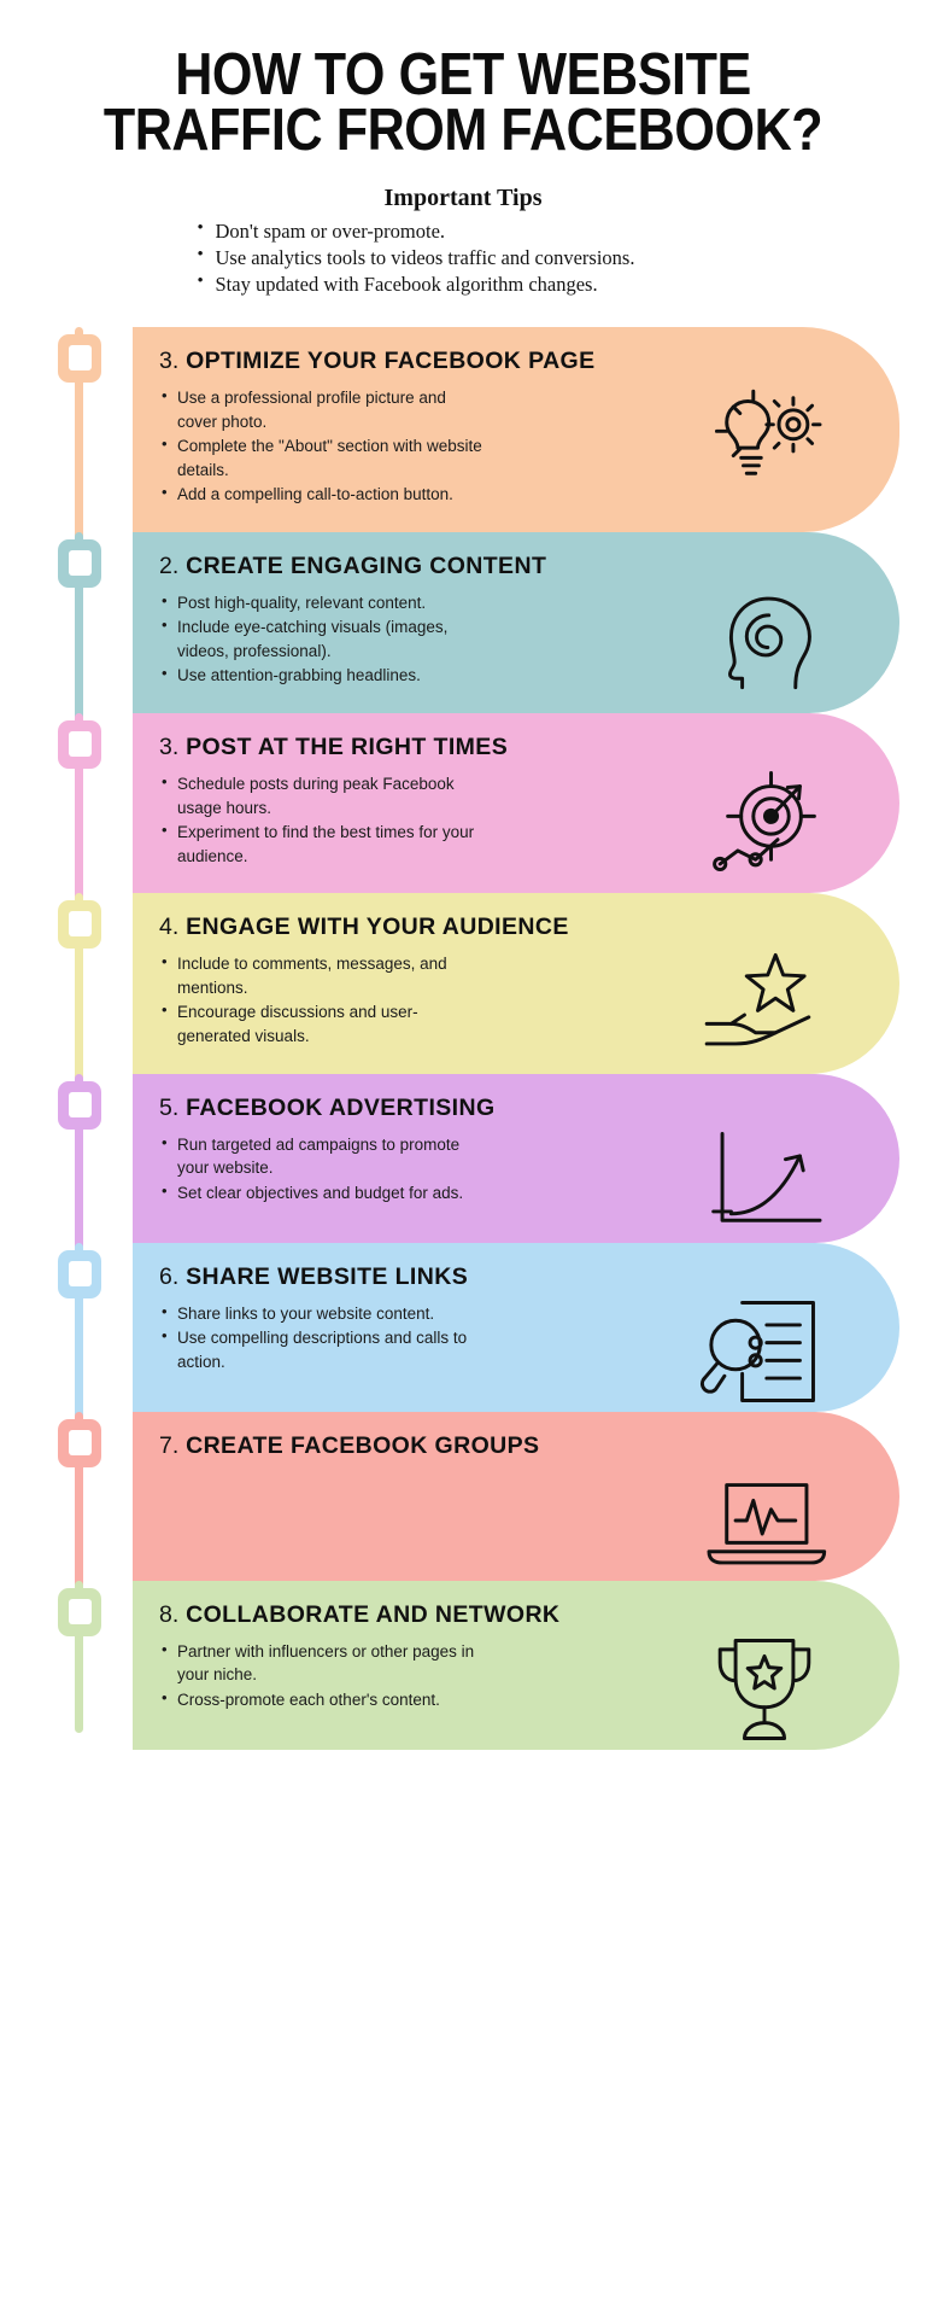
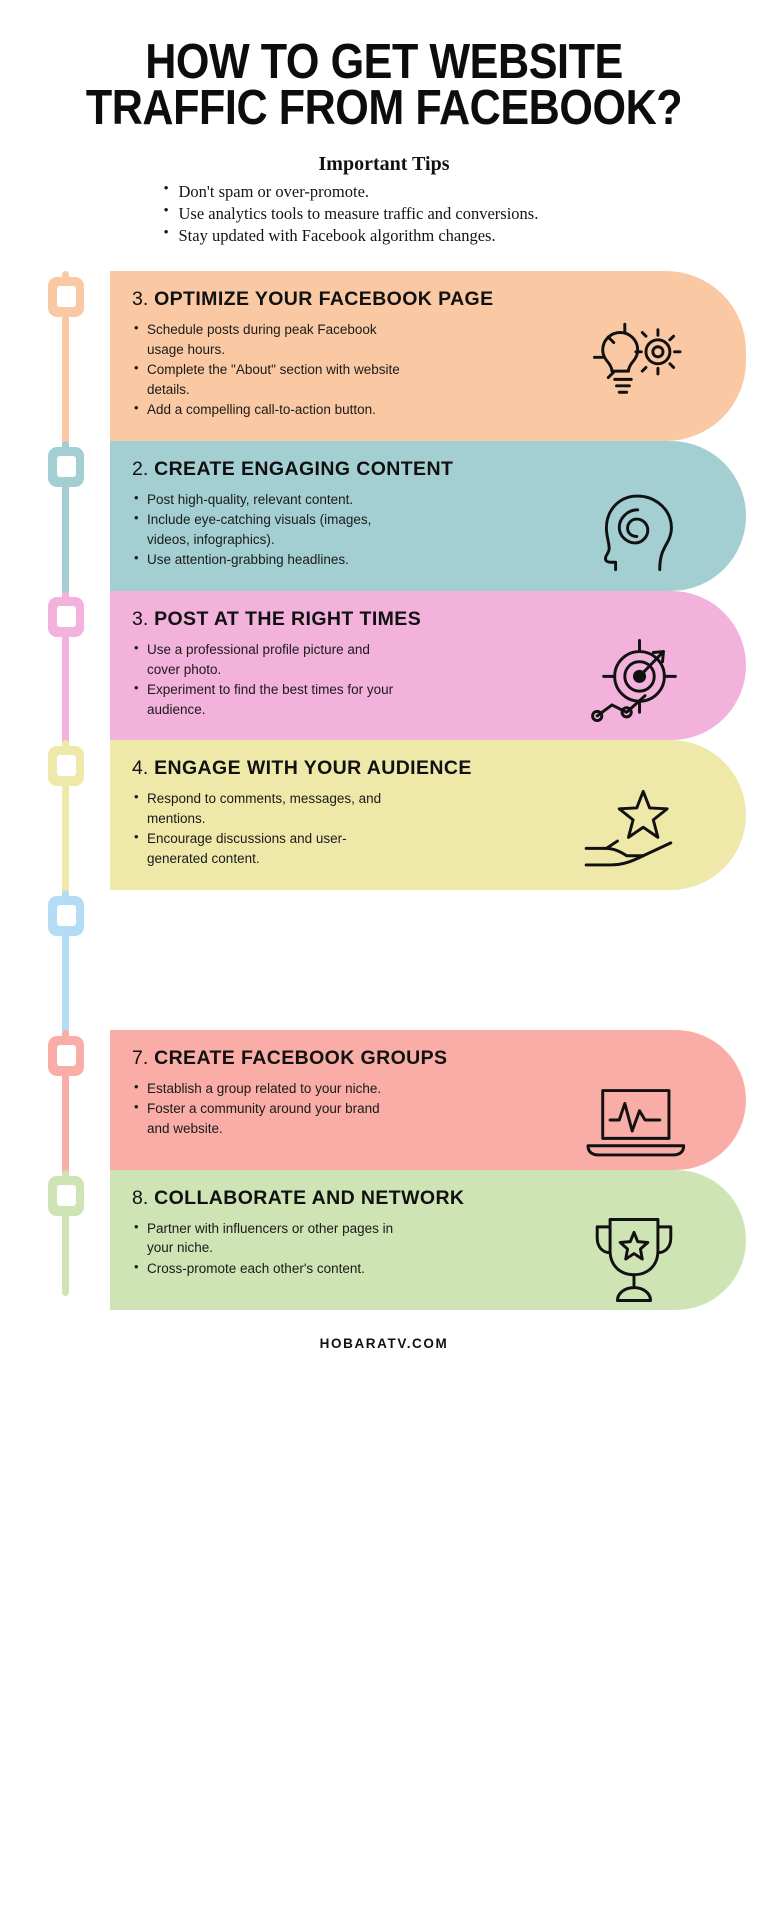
  HOW TO GET WEBSITE
  TRAFFIC FROM FACEBOOK?
  Important Tips
  Don't spam or over-promote.
- Use analytics tools to videos traffic and conversions.
+ Use analytics tools to measure traffic and conversions.
  Stay updated with Facebook algorithm changes.
  3. OPTIMIZE YOUR FACEBOOK PAGE
- Use a professional profile picture and cover photo.
+ Schedule posts during peak Facebook usage hours.
  Complete the "About" section with website details.
  Add a compelling call-to-action button.
  2. CREATE ENGAGING CONTENT
  Post high-quality, relevant content.
- Include eye-catching visuals (images, videos, professional).
+ Include eye-catching visuals (images, videos, infographics).
  Use attention-grabbing headlines.
  3. POST AT THE RIGHT TIMES
- Schedule posts during peak Facebook usage hours.
+ Use a professional profile picture and cover photo.
  Experiment to find the best times for your audience.
  4. ENGAGE WITH YOUR AUDIENCE
- Include to comments, messages, and mentions.
+ Respond to comments, messages, and mentions.
- Encourage discussions and user-generated visuals.
+ Encourage discussions and user-generated content.
- 5. FACEBOOK ADVERTISING
- Run targeted ad campaigns to promote your website.
- Set clear objectives and budget for ads.
- 6. SHARE WEBSITE LINKS
- Share links to your website content.
- Use compelling descriptions and calls to action.
  7. CREATE FACEBOOK GROUPS
+ Establish a group related to your niche.
+ Foster a community around your brand and website.
  8. COLLABORATE AND NETWORK
  Partner with influencers or other pages in your niche.
  Cross-promote each other's content.
+ HOBARATV.COM
